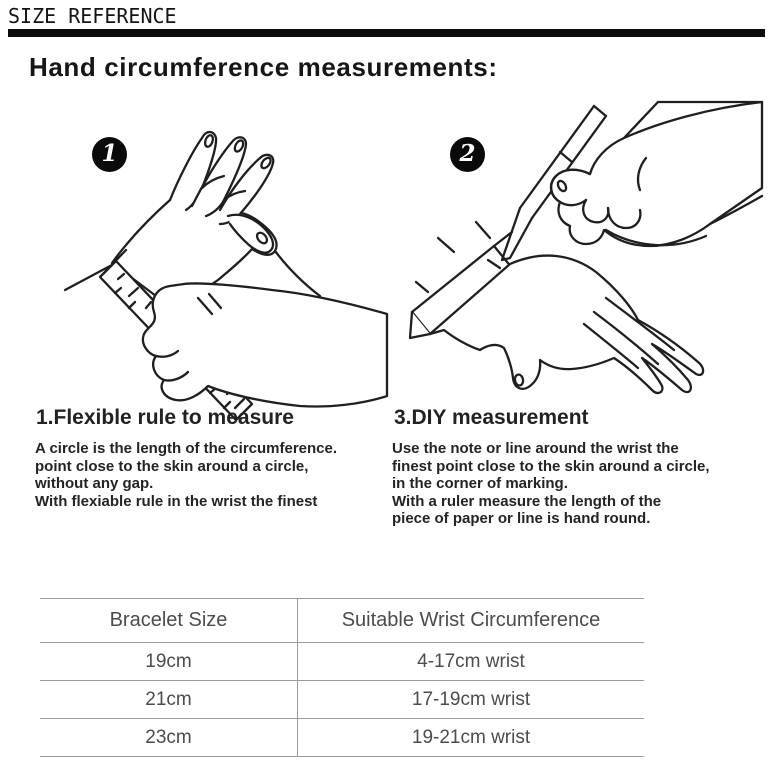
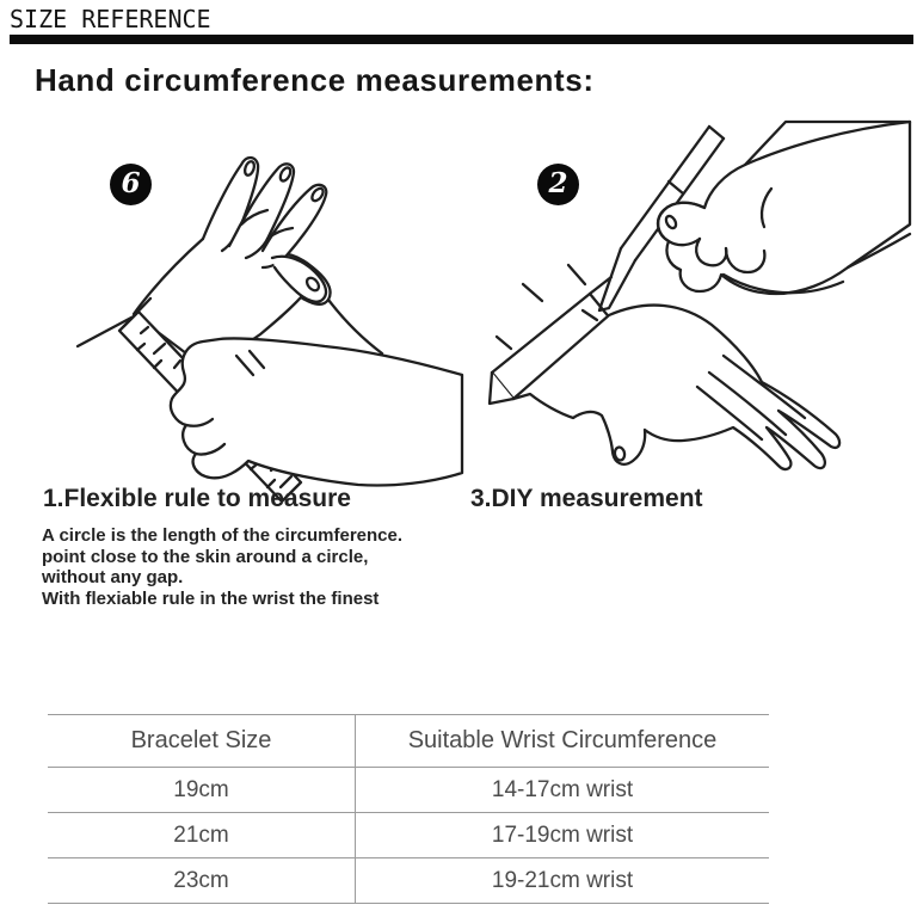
  SIZE REFERENCE
  Hand circumference measurements:
- 1
+ 6
  2
  1.Flexible rule to measure
  A circle is the length of the circumference.
  point close to the skin around a circle,
  without any gap.
  With flexiable rule in the wrist the finest
  3.DIY measurement
- Use the note or line around the wrist the
- finest point close to the skin around a circle,
- in the corner of marking.
- With a ruler measure the length of the
- piece of paper or line is hand round.
  Bracelet Size
  Suitable Wrist Circumference
  19cm
- 4-17cm wrist
+ 14-17cm wrist
  21cm
  17-19cm wrist
  23cm
  19-21cm wrist
